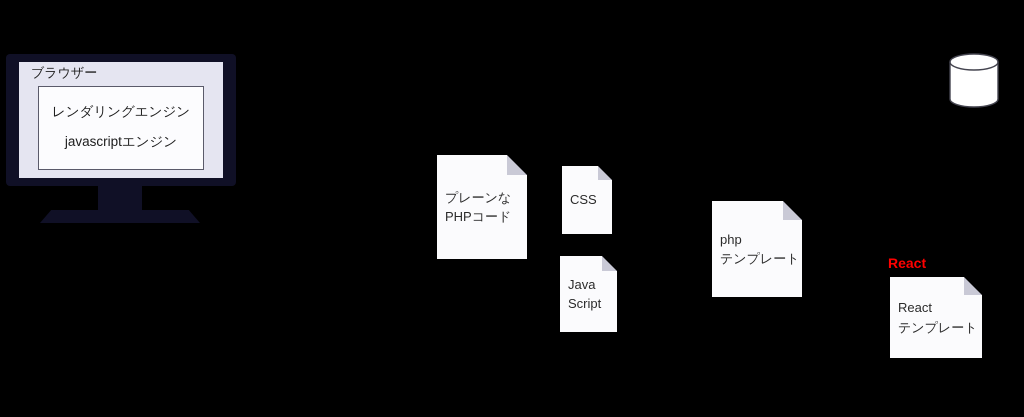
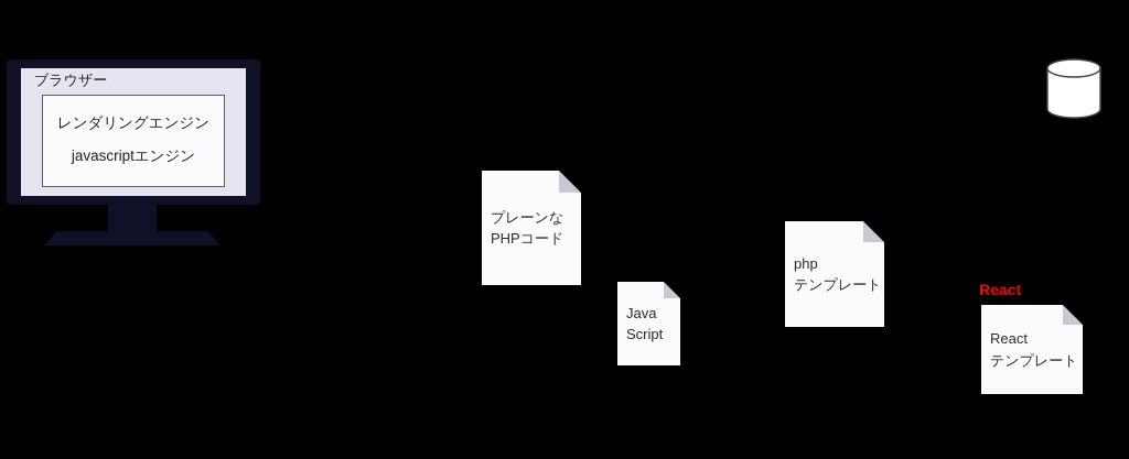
  ブラウザー
  レンダリングエンジン
  javascriptエンジン
  プレーンな
  PHPコード
- CSS
  Java
  Script
  php
  テンプレート
  React
  React
  テンプレート
